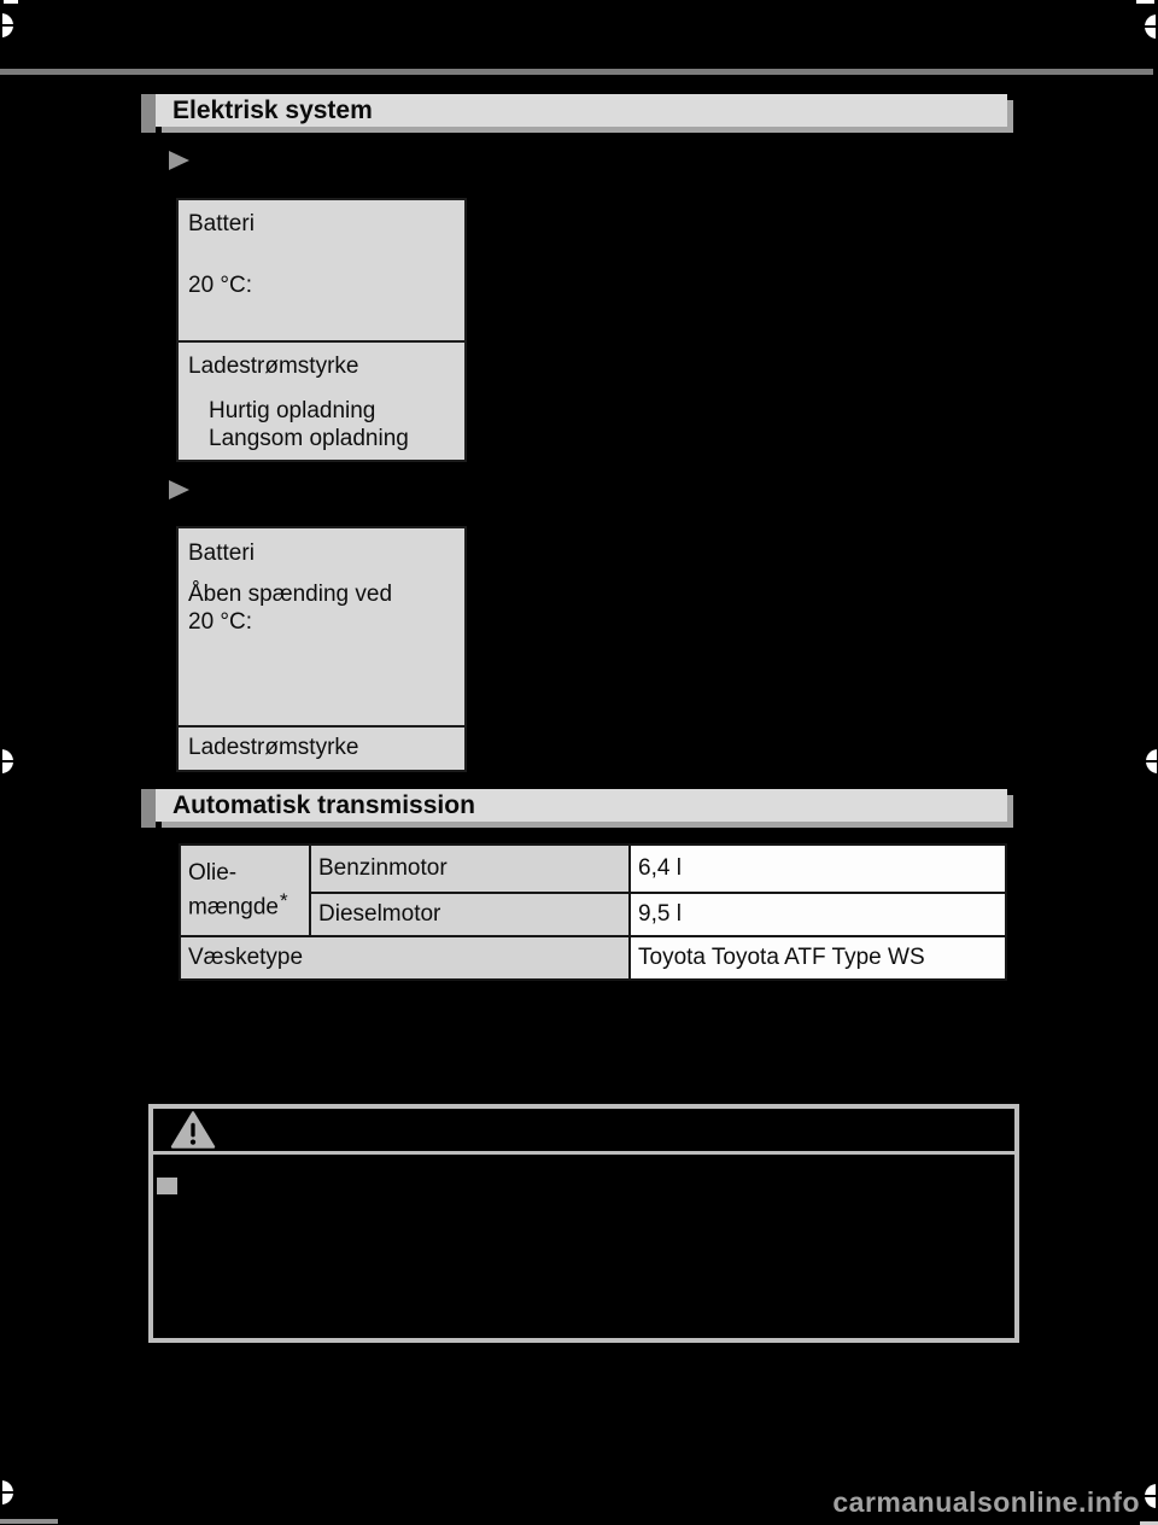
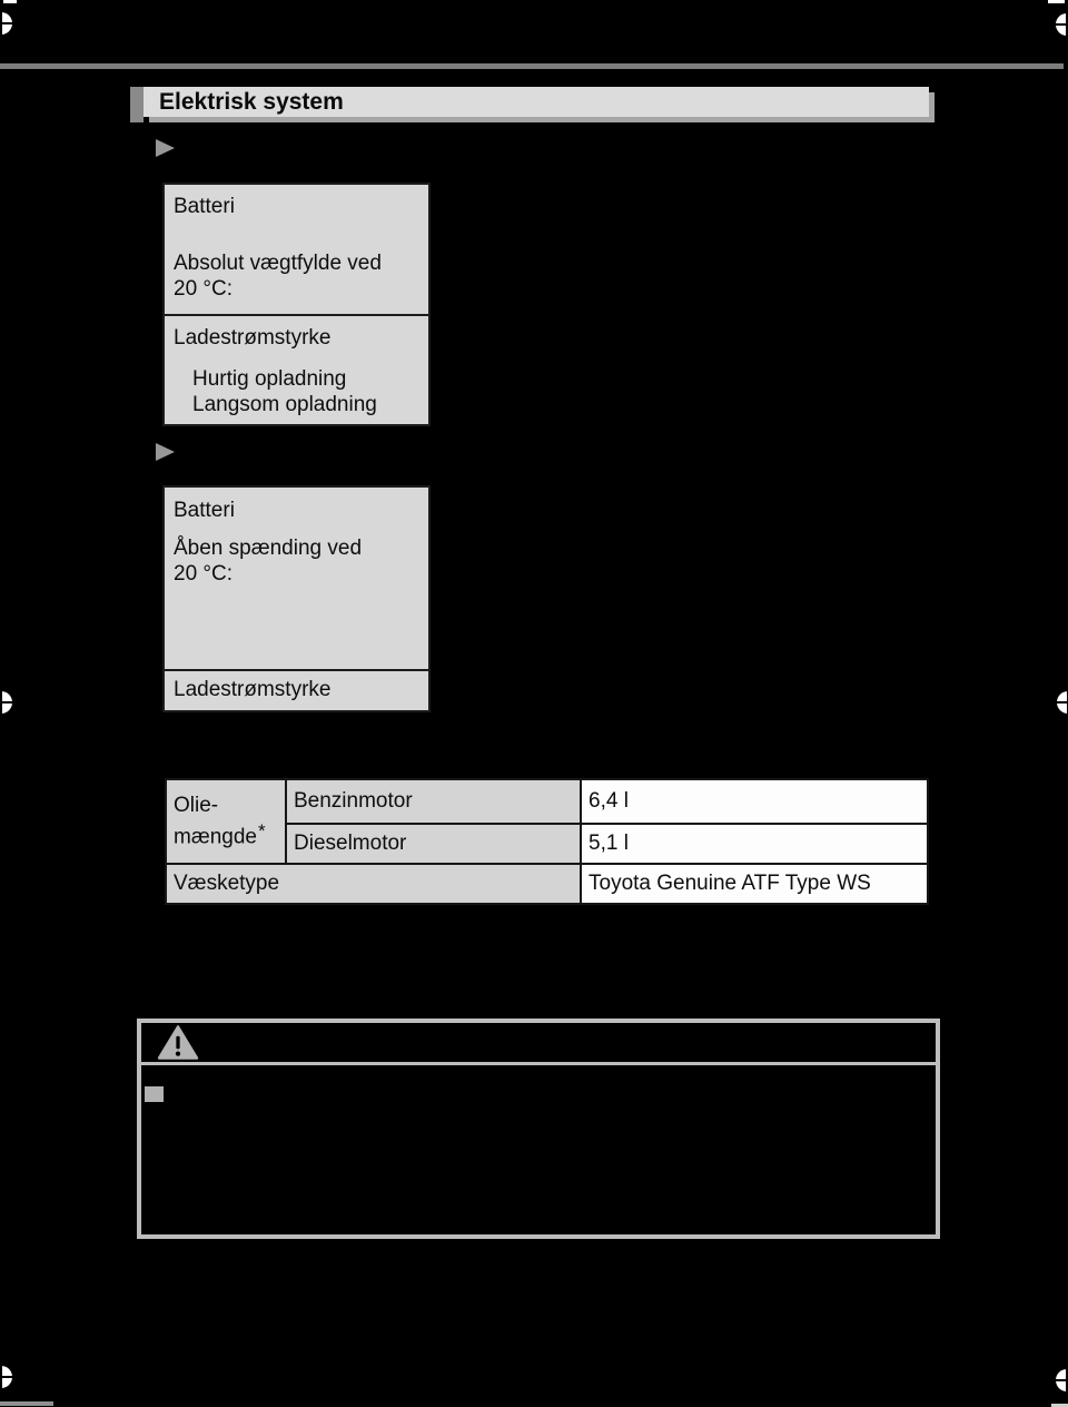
  Elektrisk system
  Batteri
+ Absolut vægtfylde ved
  20 °C:
  Ladestrømstyrke
  Hurtig opladning
  Langsom opladning
  Batteri
  Åben spænding ved
  20 °C:
  Ladestrømstyrke
- Automatisk transmission
  Olie- mængde*	Benzinmotor	6,4 l
- Dieselmotor	9,5 l
+ Dieselmotor	5,1 l
- Væsketype	Toyota Toyota ATF Type WS
+ Væsketype	Toyota Genuine ATF Type WS
- carmanualsonline.info
